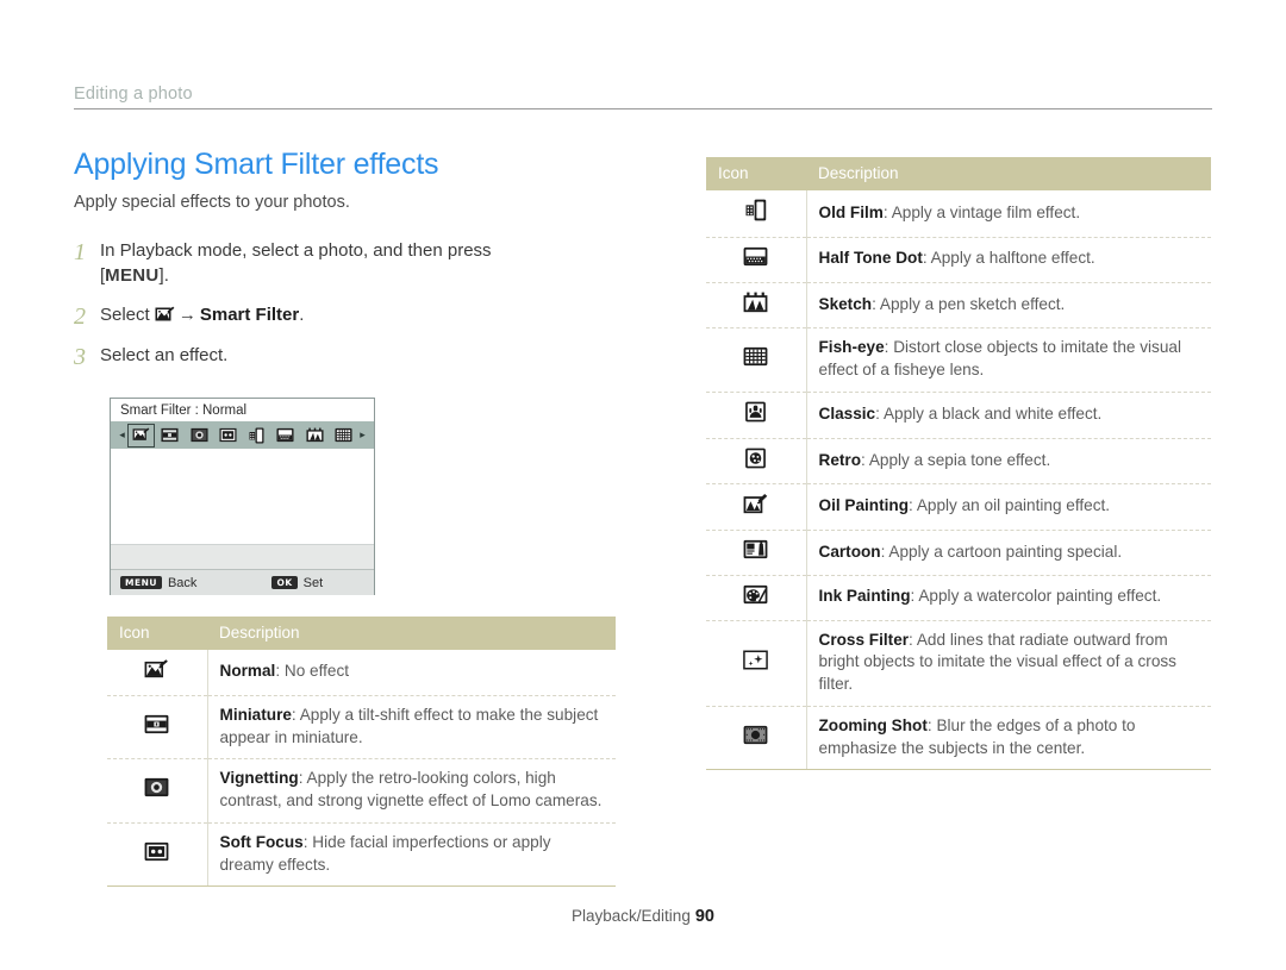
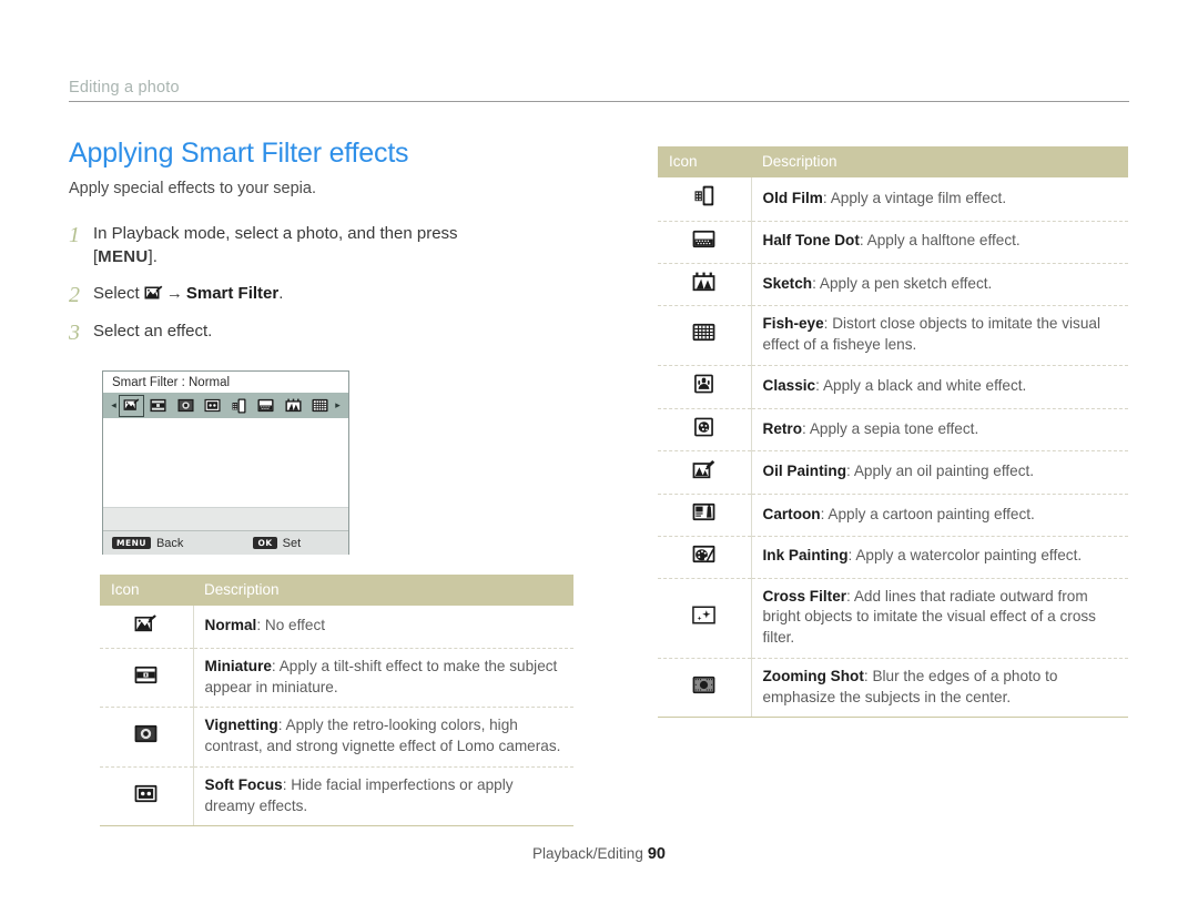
  Editing a photo
  Applying Smart Filter effects
- Apply special effects to your photos.
+ Apply special effects to your sepia.
  1
  In Playback mode, select a photo, and then press
  [MENU].
  2
  Select → Smart Filter.
  3
  Select an effect.
  Smart Filter : Normal
  ◂
  ▸
  MENU
  Back
  OK
  Set
  Icon	Description
  	Normal: No effect
  	Miniature: Apply a tilt-shift effect to make the subject appear in miniature.
  	Vignetting: Apply the retro-looking colors, high contrast, and strong vignette effect of Lomo cameras.
  	Soft Focus: Hide facial imperfections or apply dreamy effects.
  Icon	Description
  	Old Film: Apply a vintage film effect.
  	Half Tone Dot: Apply a halftone effect.
  	Sketch: Apply a pen sketch effect.
  	Fish-eye: Distort close objects to imitate the visual effect of a fisheye lens.
  	Classic: Apply a black and white effect.
  	Retro: Apply a sepia tone effect.
  	Oil Painting: Apply an oil painting effect.
- 	Cartoon: Apply a cartoon painting special.
+ 	Cartoon: Apply a cartoon painting effect.
  	Ink Painting: Apply a watercolor painting effect.
  	Cross Filter: Add lines that radiate outward from bright objects to imitate the visual effect of a cross filter.
  	Zooming Shot: Blur the edges of a photo to emphasize the subjects in the center.
  Playback/Editing 90
